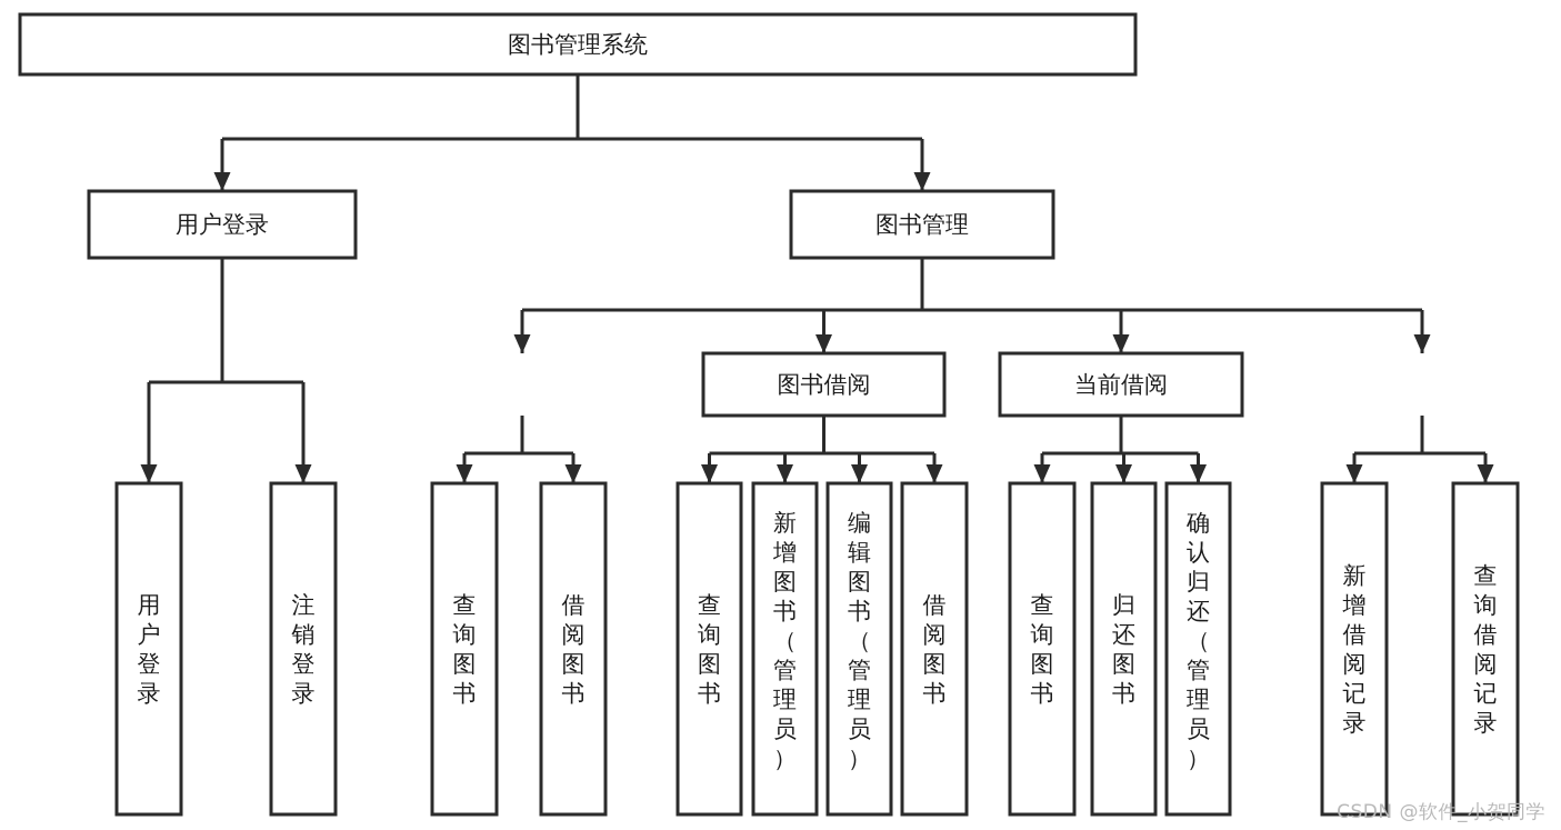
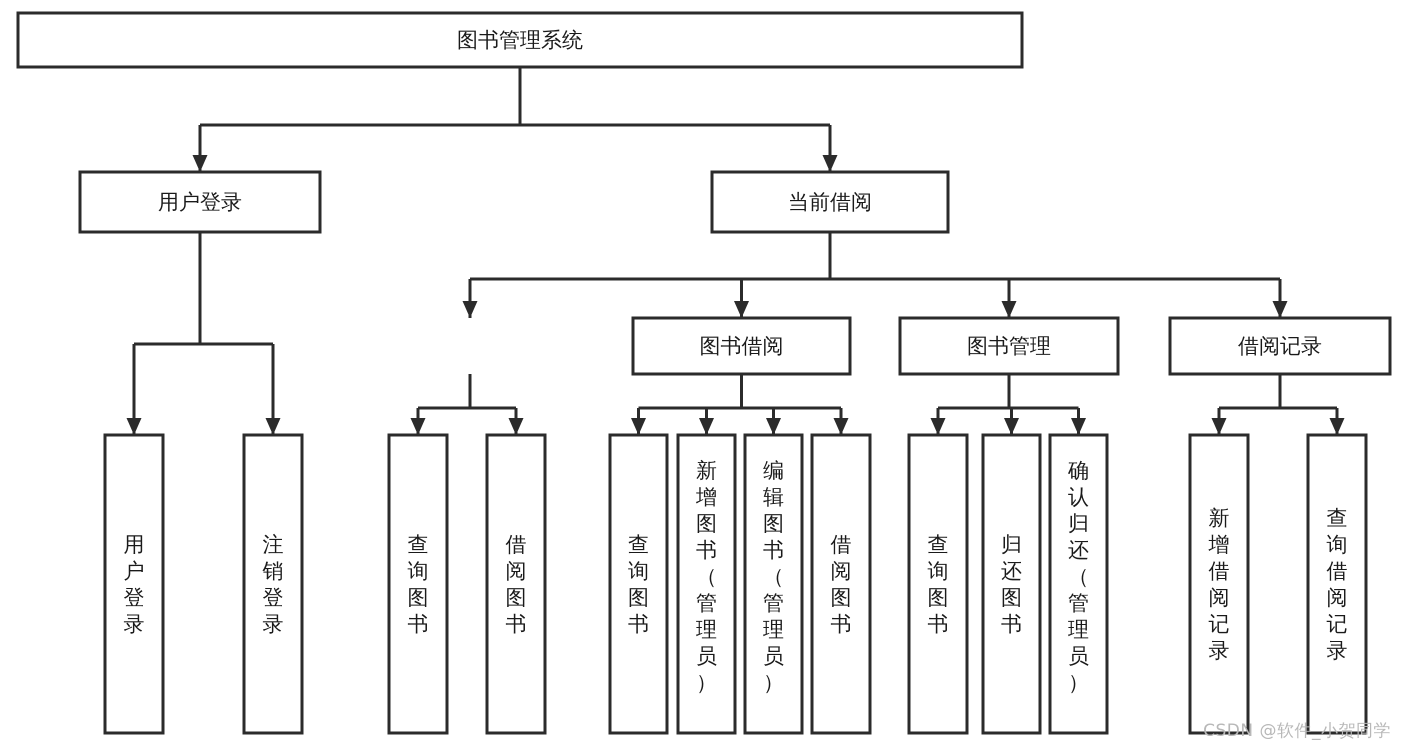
  图书管理系统
  用户登录
- 图书管理
+ 当前借阅
  图书借阅
- 当前借阅
+ 图书管理
+ 借阅记录
  用户登录
  注销登录
  查询图书
  借阅图书
  查询图书
  新增图书（管理员）
  编辑图书（管理员）
  借阅图书
  查询图书
  归还图书
  确认归还（管理员）
  新增借阅记录
  查询借阅记录
  CSDN @软件_小贺同学
